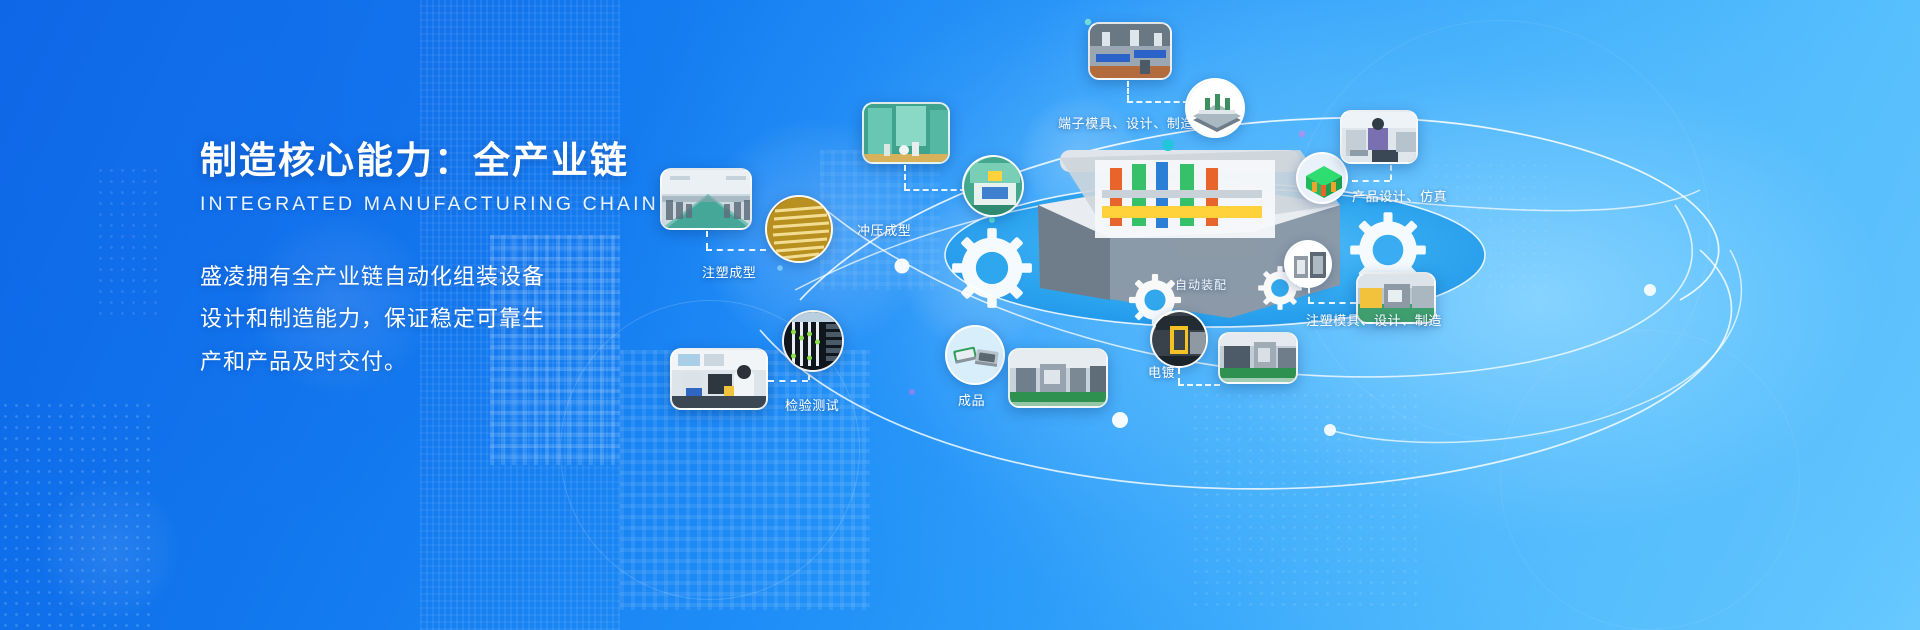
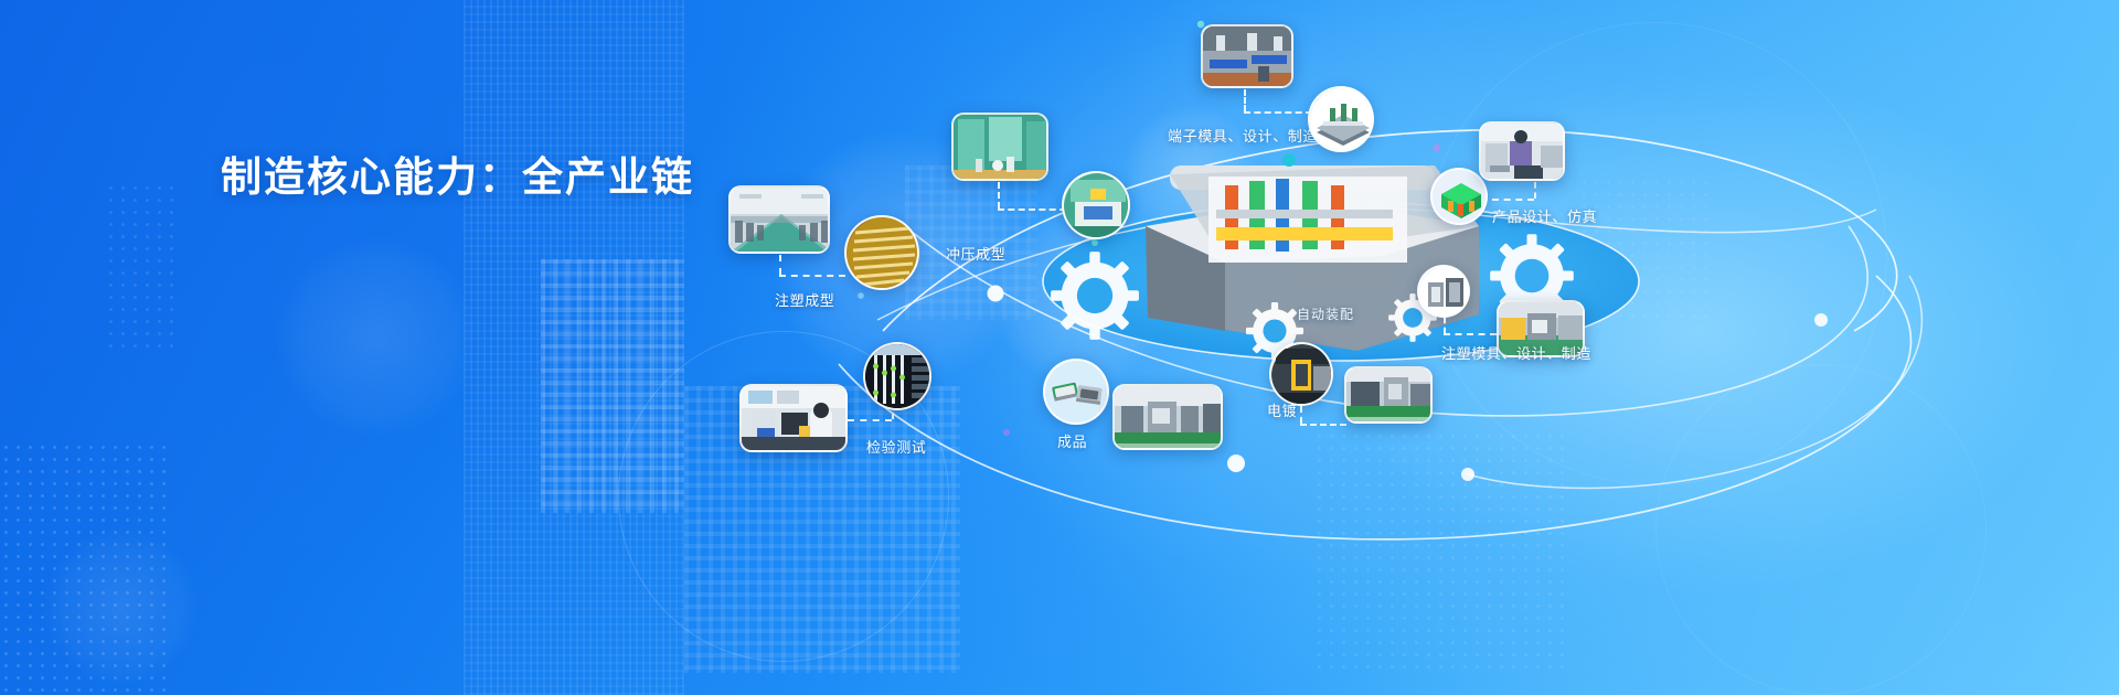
  制造核心能力：全产业链
- INTEGRATED MANUFACTURING CHAIN
- 盛凌拥有全产业链自动化组装设备设计和制造能力，保证稳定可靠生产和产品及时交付。
  自动装配
  注塑成型
  冲压成型
  端子模具、设计、制造
  产品设计、仿真
  注塑模具、设计、制造
  电镀
  成品
  检验测试
